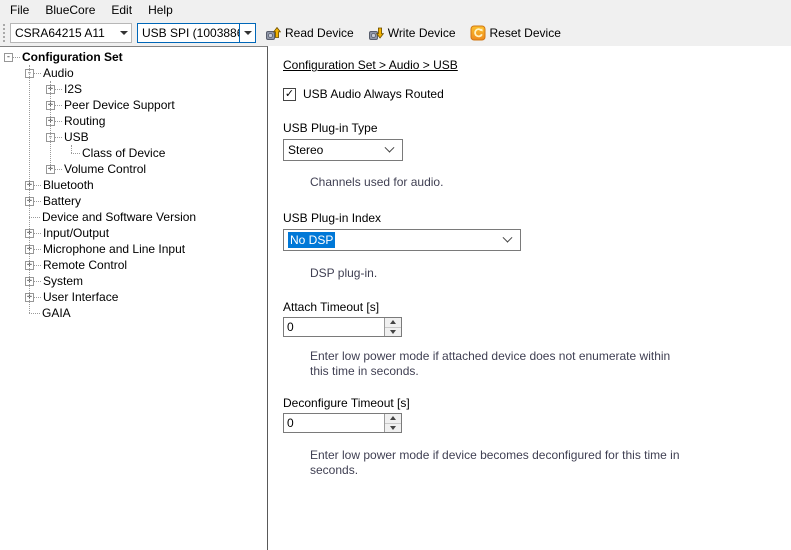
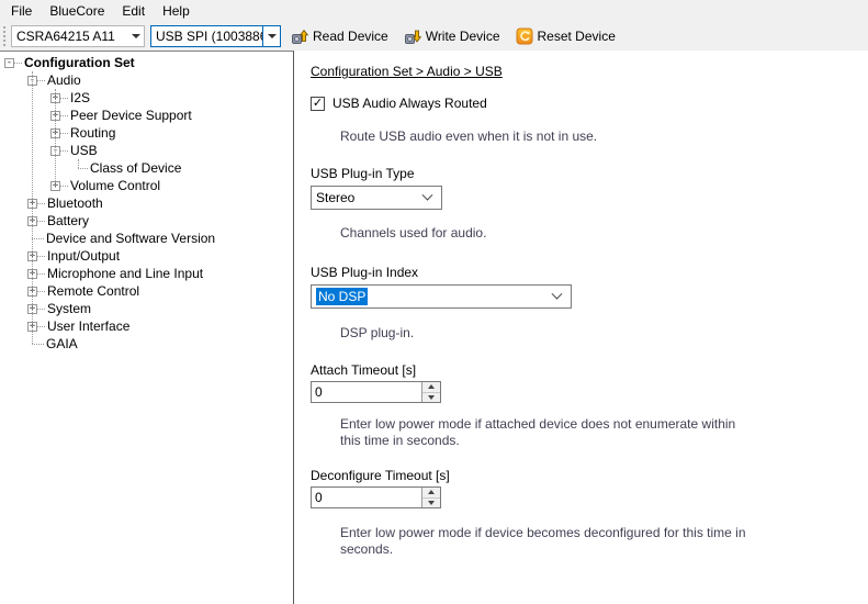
  File
  BlueCore
  Edit
  Help
  CSRA64215 A11
  USB SPI (100388
  Read Device
  Write Device
  Reset Device
  -
  Configuration Set
  -
  Audio
  +
  I2S
  +
  Peer Device Support
  +
  Routing
  -
  USB
  Class of Device
  +
  Volume Control
  +
  Bluetooth
  +
  Battery
  Device and Software Version
  +
  Input/Output
  +
  Microphone and Line Input
  +
  Remote Control
  +
  System
  +
  User Interface
  GAIA
  Configuration Set > Audio > USB
  USB Audio Always Routed
+ Route USB audio even when it is not in use.
  USB Plug-in Type
  Stereo
  Channels used for audio.
  USB Plug-in Index
  No DSP
  DSP plug-in.
  Attach Timeout [s]
  0
  Enter low power mode if attached device does not enumerate within this time in seconds.
  Deconfigure Timeout [s]
  0
  Enter low power mode if device becomes deconfigured for this time in seconds.
